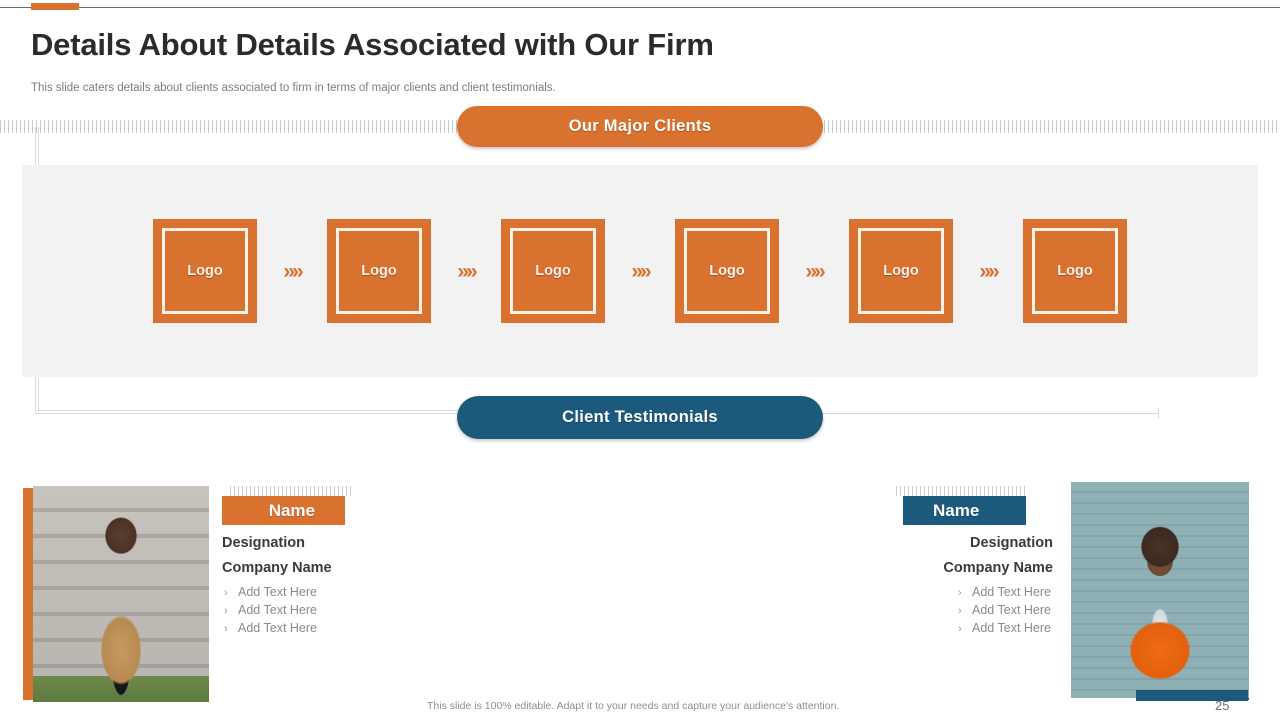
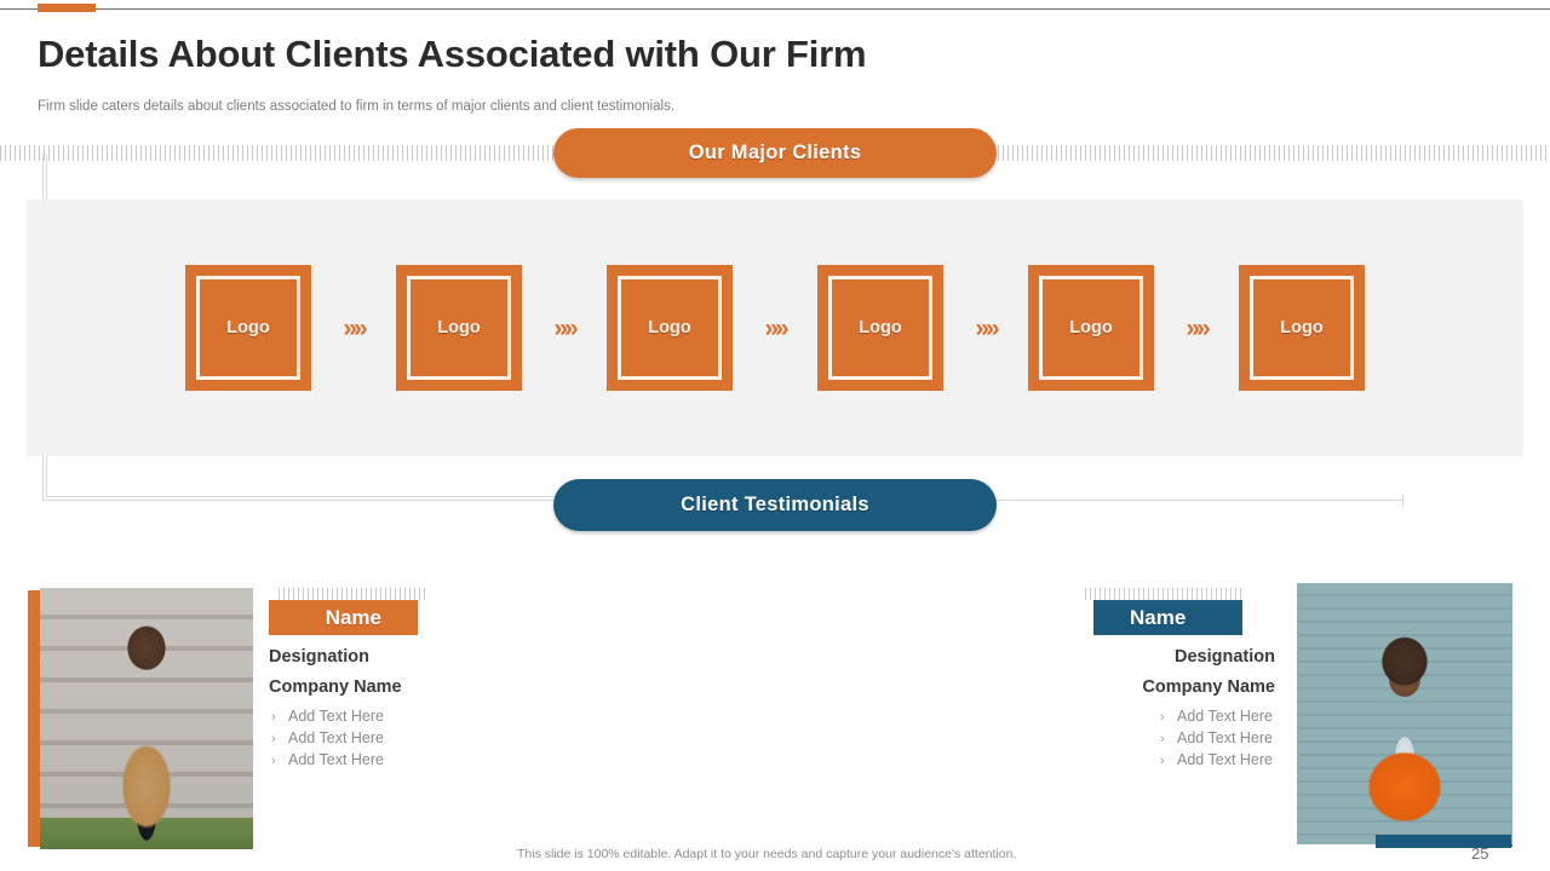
- Details About Details Associated with Our Firm
+ Details About Clients Associated with Our Firm
- This slide caters details about clients associated to firm in terms of major clients and client testimonials.
+ Firm slide caters details about clients associated to firm in terms of major clients and client testimonials.
  Our Major Clients
  Logo
  »»
  Logo
  »»
  Logo
  »»
  Logo
  »»
  Logo
  »»
  Logo
  Client Testimonials
  Name
  Designation
  Company Name
  ›
  Add Text Here
  ›
  Add Text Here
  ›
  Add Text Here
  Name
  Designation
  Company Name
  ›
  Add Text Here
  ›
  Add Text Here
  ›
  Add Text Here
  This slide is 100% editable. Adapt it to your needs and capture your audience's attention.
  25
